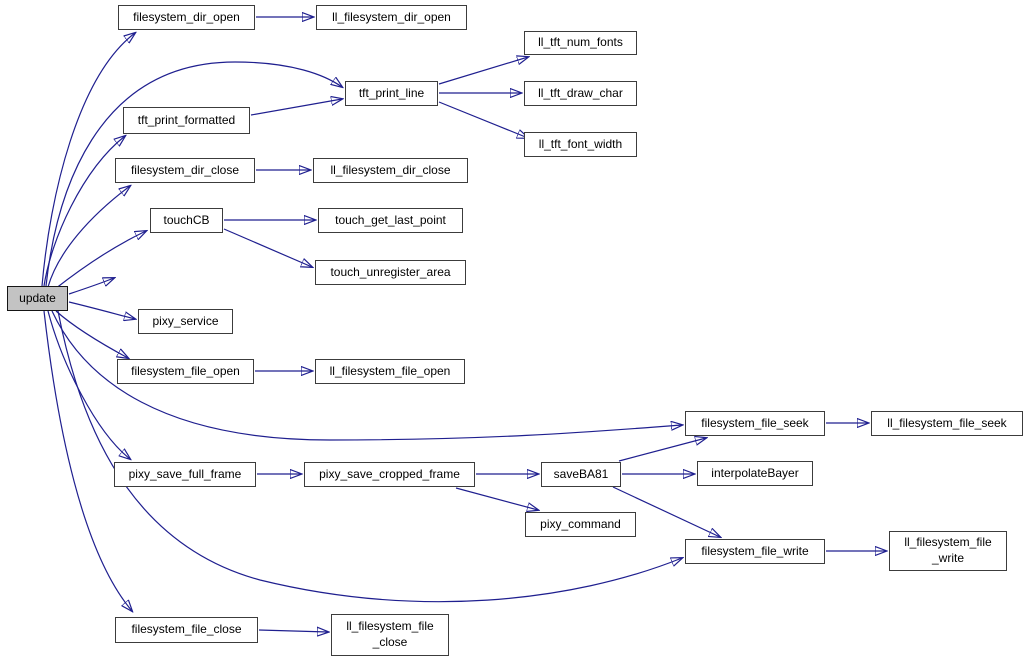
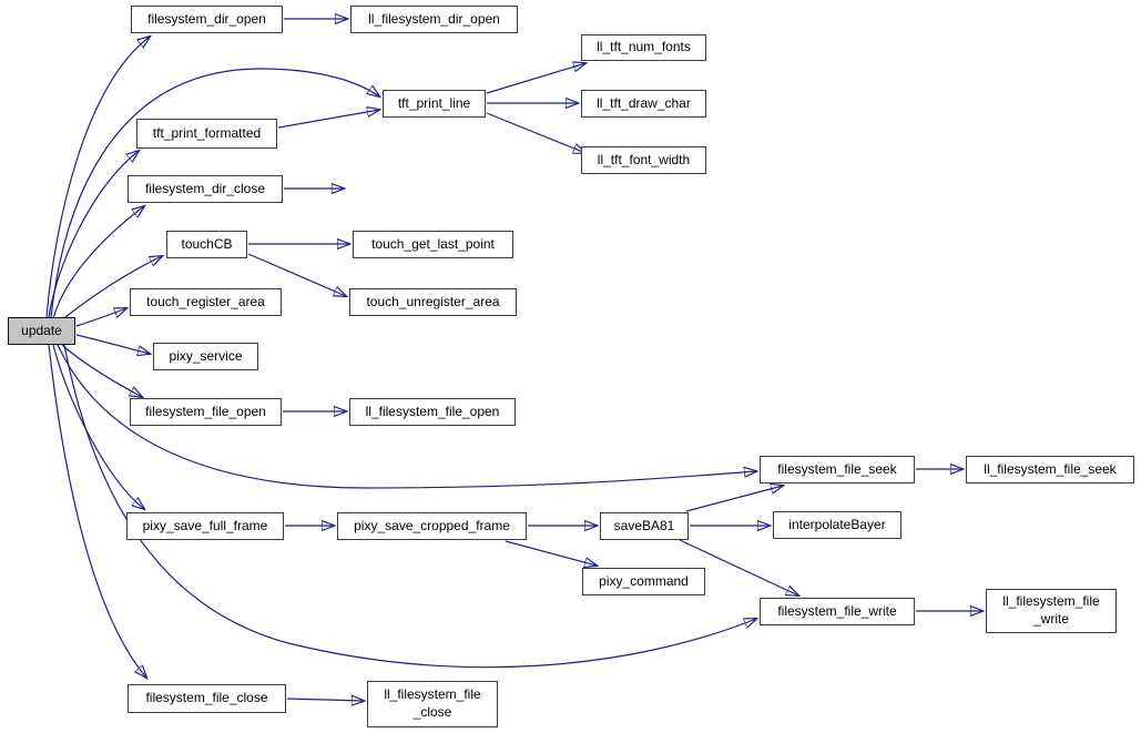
  update
  filesystem_dir_open
  ll_filesystem_dir_open
  ll_tft_num_fonts
  tft_print_line
  ll_tft_draw_char
  tft_print_formatted
  ll_tft_font_width
  filesystem_dir_close
- ll_filesystem_dir_close
  touchCB
  touch_get_last_point
+ touch_register_area
  touch_unregister_area
  pixy_service
  filesystem_file_open
  ll_filesystem_file_open
  filesystem_file_seek
  ll_filesystem_file_seek
  pixy_save_full_frame
  pixy_save_cropped_frame
  saveBA81
  interpolateBayer
  pixy_command
  filesystem_file_write
  ll_filesystem_file
  _write
  filesystem_file_close
  ll_filesystem_file
  _close
